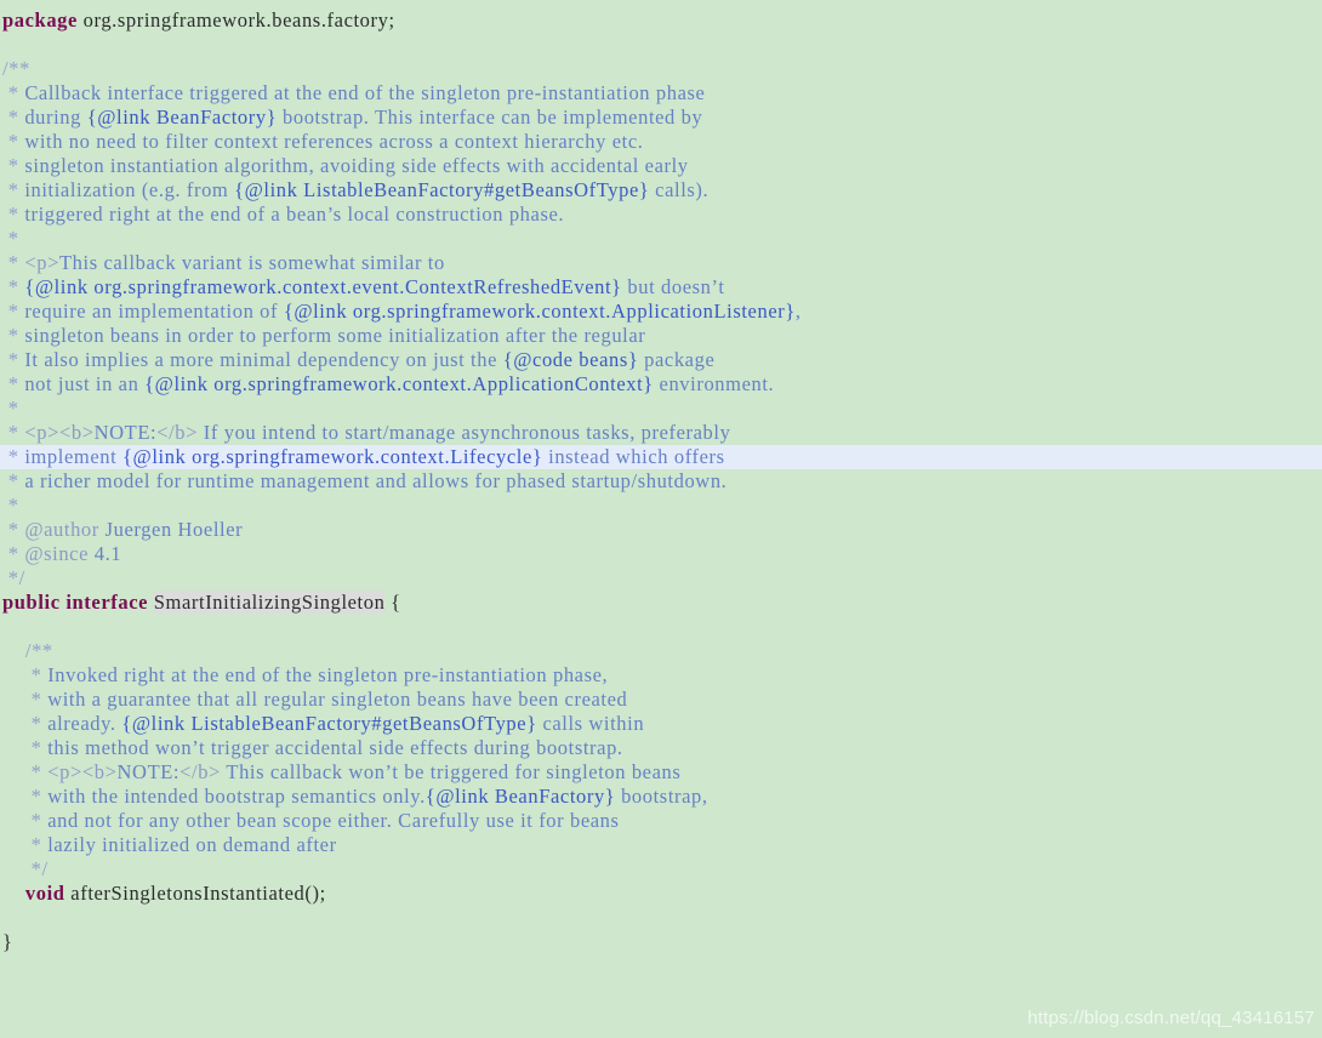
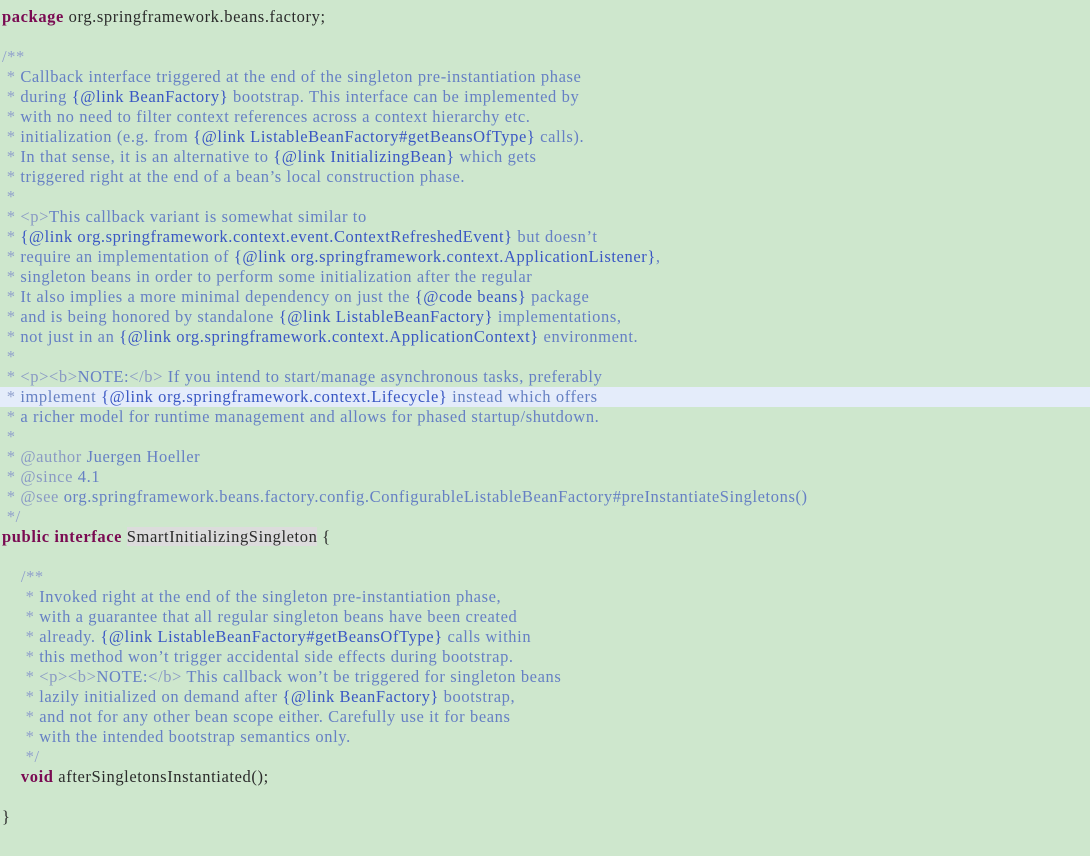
  package org.springframework.beans.factory;
  /**
  * Callback interface triggered at the end of the singleton pre-instantiation phase
  * during {@link BeanFactory} bootstrap. This interface can be implemented by
  * with no need to filter context references across a context hierarchy etc.
- * singleton instantiation algorithm, avoiding side effects with accidental early
  * initialization (e.g. from {@link ListableBeanFactory#getBeansOfType} calls).
+ * In that sense, it is an alternative to {@link InitializingBean} which gets
  * triggered right at the end of a bean’s local construction phase.
  *
  * <p>This callback variant is somewhat similar to
  * {@link org.springframework.context.event.ContextRefreshedEvent} but doesn’t
  * require an implementation of {@link org.springframework.context.ApplicationListener},
  * singleton beans in order to perform some initialization after the regular
  * It also implies a more minimal dependency on just the {@code beans} package
+ * and is being honored by standalone {@link ListableBeanFactory} implementations,
  * not just in an {@link org.springframework.context.ApplicationContext} environment.
  *
  * <p><b>NOTE:</b> If you intend to start/manage asynchronous tasks, preferably
  * implement {@link org.springframework.context.Lifecycle} instead which offers
  * a richer model for runtime management and allows for phased startup/shutdown.
  *
  * @author Juergen Hoeller
  * @since 4.1
+ * @see org.springframework.beans.factory.config.ConfigurableListableBeanFactory#preInstantiateSingletons()
  */
  public interface SmartInitializingSingleton {
  /**
  * Invoked right at the end of the singleton pre-instantiation phase,
  * with a guarantee that all regular singleton beans have been created
  * already. {@link ListableBeanFactory#getBeansOfType} calls within
  * this method won’t trigger accidental side effects during bootstrap.
  * <p><b>NOTE:</b> This callback won’t be triggered for singleton beans
- * with the intended bootstrap semantics only.{@link BeanFactory} bootstrap,
+ * lazily initialized on demand after {@link BeanFactory} bootstrap,
  * and not for any other bean scope either. Carefully use it for beans
- * lazily initialized on demand after
+ * with the intended bootstrap semantics only.
  */
  void afterSingletonsInstantiated();
  }
- https://blog.csdn.net/qq_43416157
